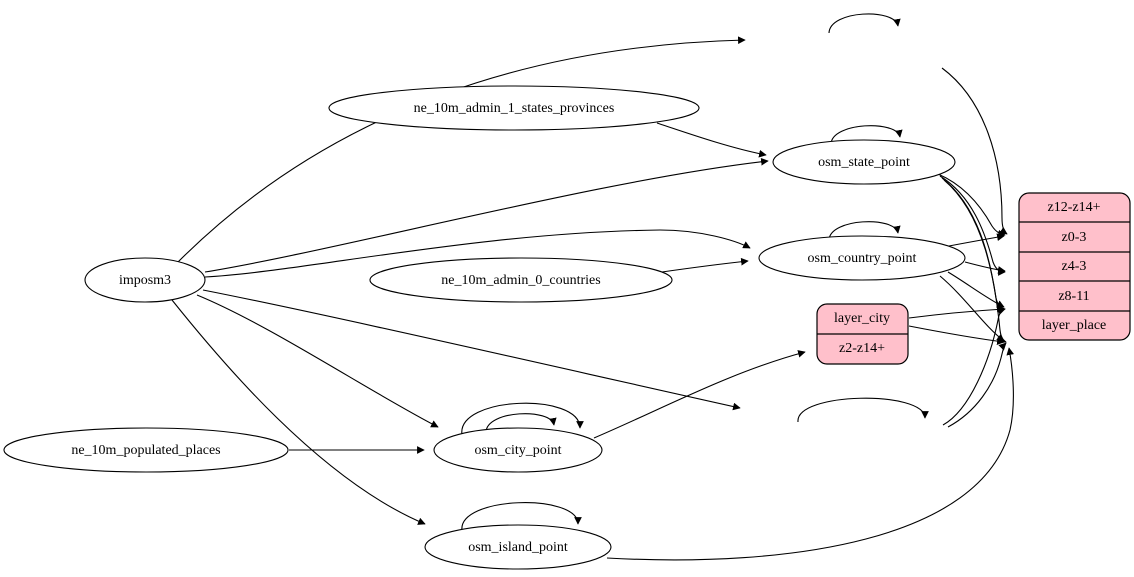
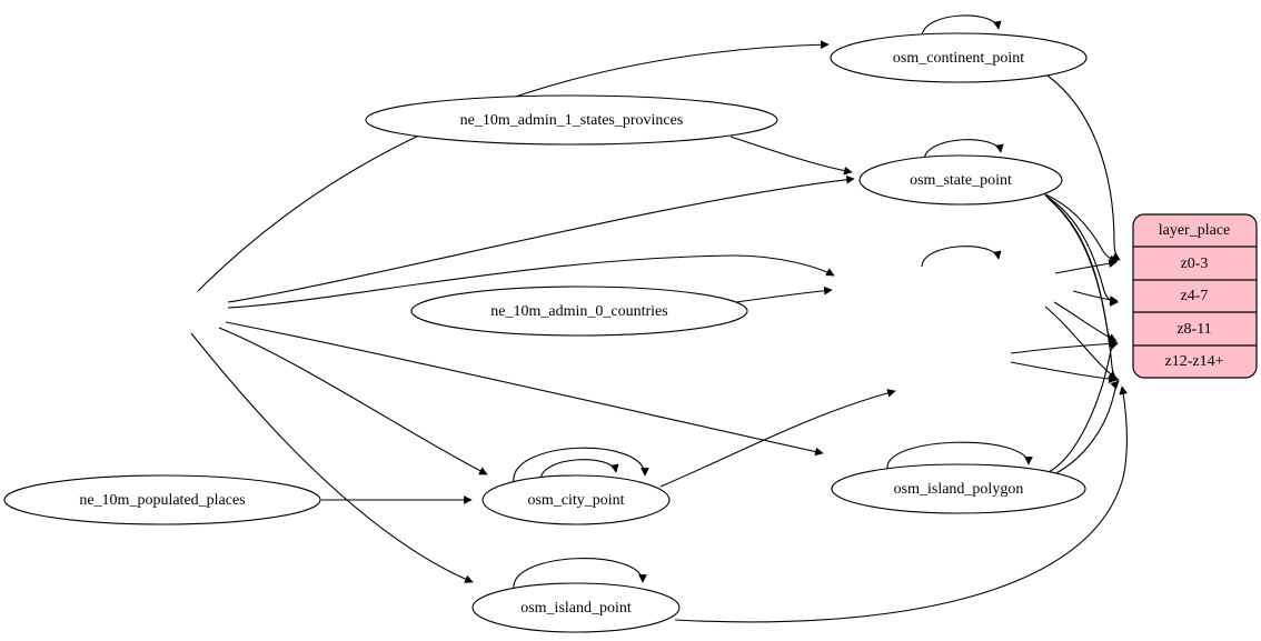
- imposm3
  ne_10m_admin_1_states_provinces
  ne_10m_admin_0_countries
  ne_10m_populated_places
+ osm_continent_point
  osm_state_point
- osm_country_point
  osm_city_point
  osm_island_point
+ osm_island_polygon
- z12-z14+
+ layer_place
  z0-3
- z4-3
+ z4-7
  z8-11
- layer_place
+ z12-z14+
- layer_city
- z2-z14+
